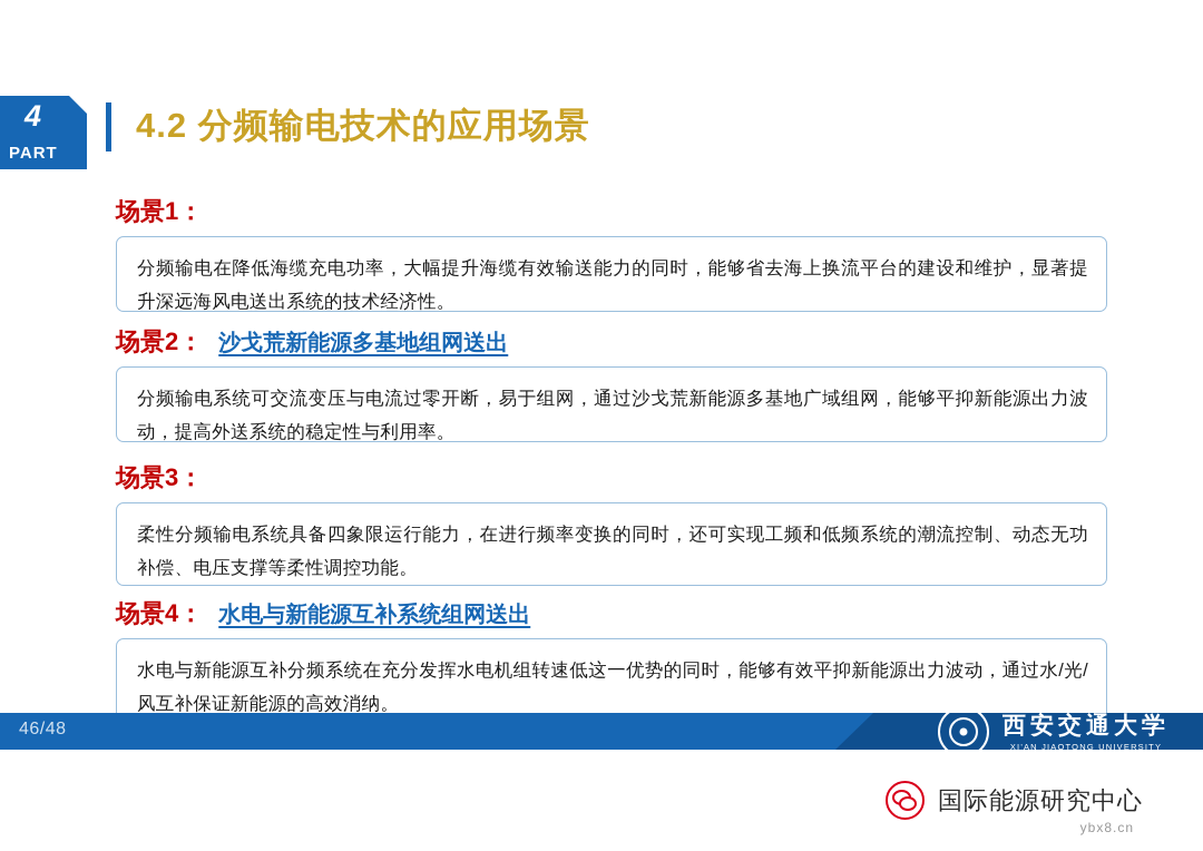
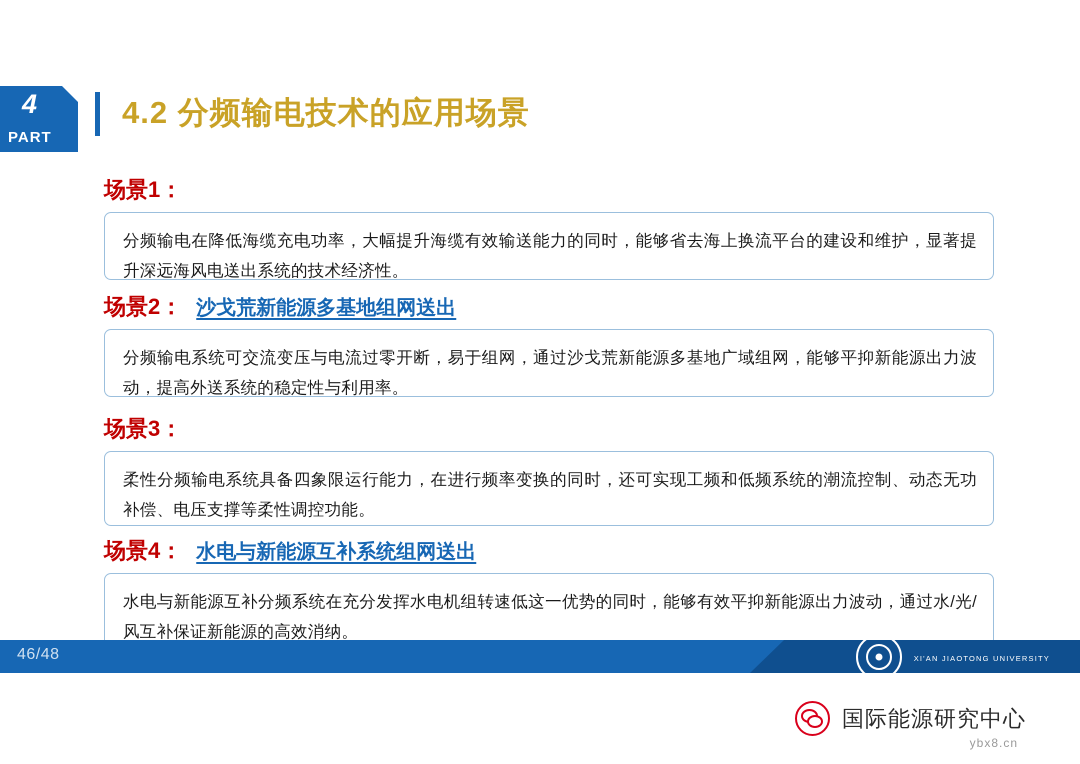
  4
  PART
  4.2 分频输电技术的应用场景
  场景1：
  分频输电在降低海缆充电功率，大幅提升海缆有效输送能力的同时，能够省去海上换流平台的建设和维护，显著提升深远海风电送出系统的技术经济性。
  场景2：
  沙戈荒新能源多基地组网送出
  分频输电系统可交流变压与电流过零开断，易于组网，通过沙戈荒新能源多基地广域组网，能够平抑新能源出力波动，提高外送系统的稳定性与利用率。
  场景3：
  柔性分频输电系统具备四象限运行能力，在进行频率变换的同时，还可实现工频和低频系统的潮流控制、动态无功补偿、电压支撑等柔性调控功能。
  场景4：
  水电与新能源互补系统组网送出
  水电与新能源互补分频系统在充分发挥水电机组转速低这一优势的同时，能够有效平抑新能源出力波动，通过水/光/风互补保证新能源的高效消纳。
  46/48
- 西安交通大学
  XI'AN JIAOTONG UNIVERSITY
  国际能源研究中心
  ybx8.cn
